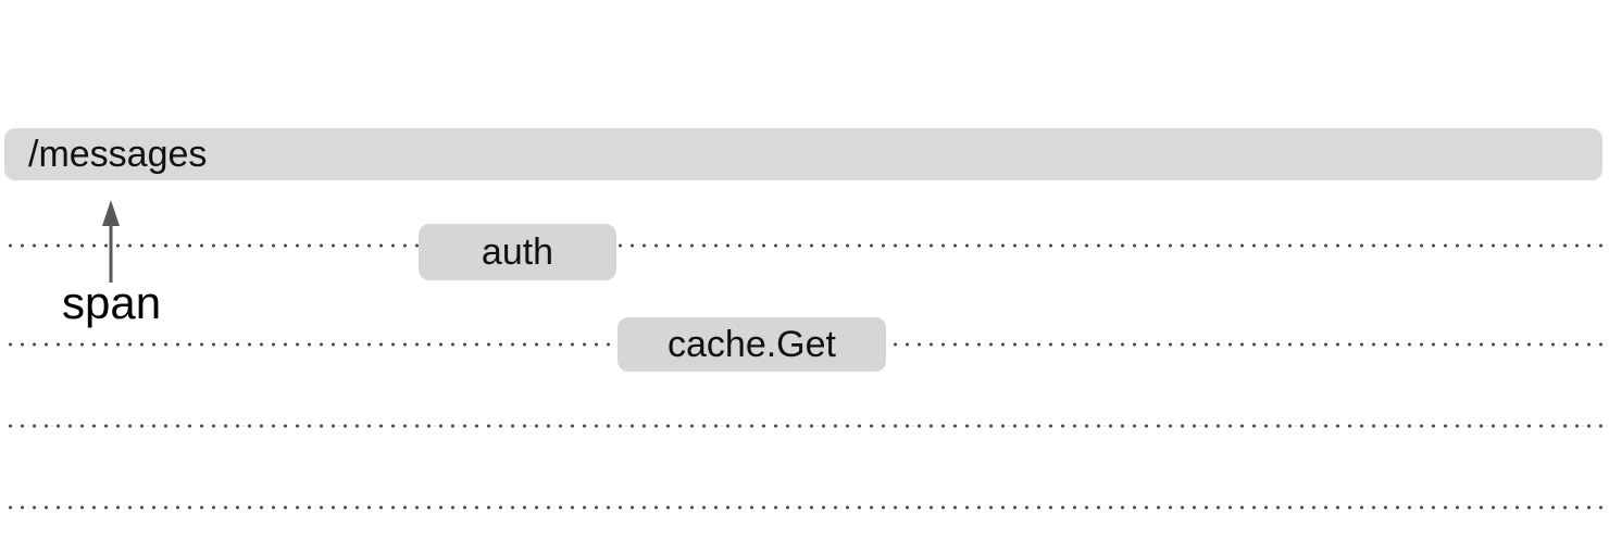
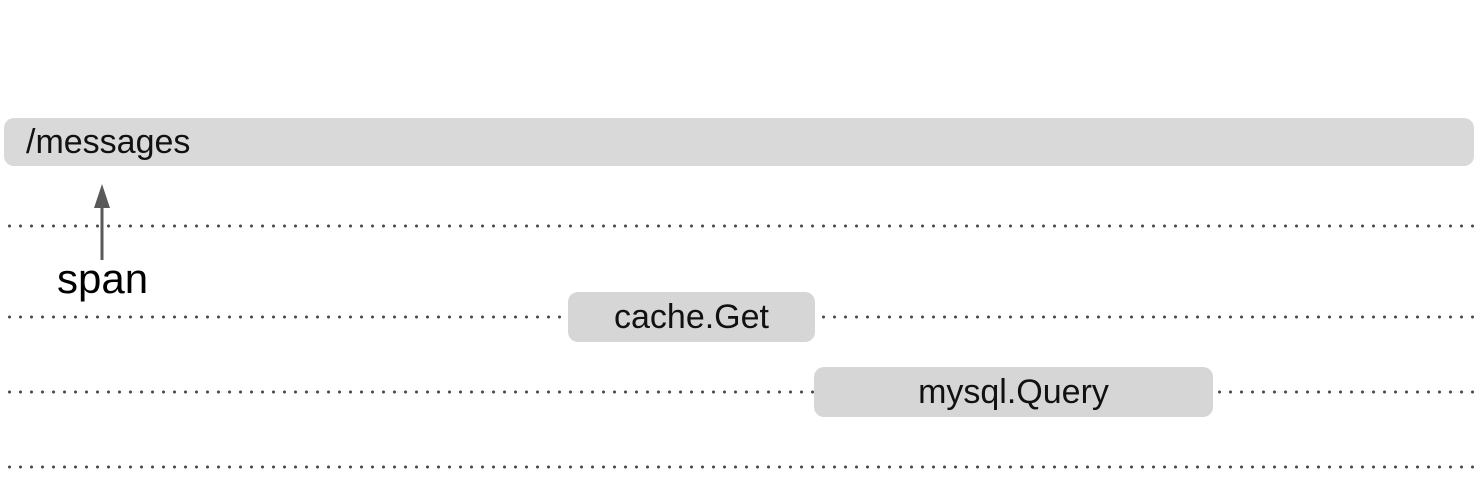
  /messages
  span
- auth
  cache.Get
+ mysql.Query
